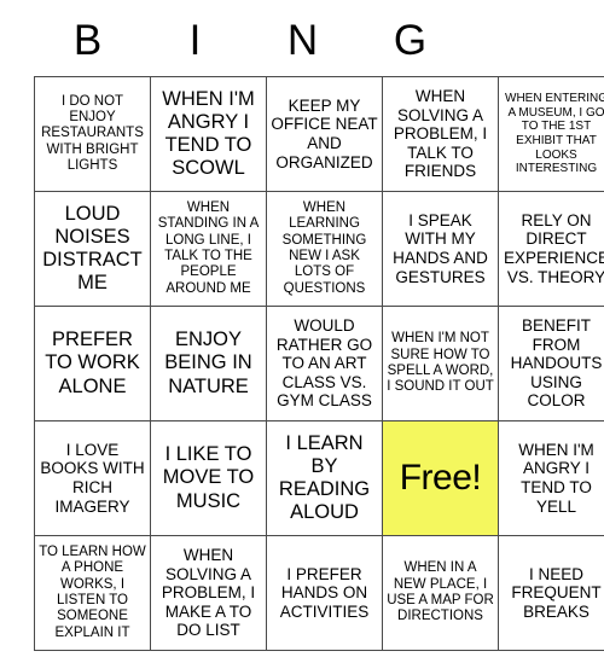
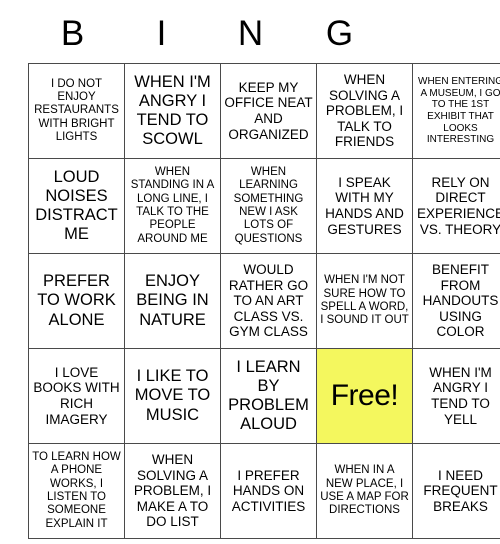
  B
  I
  N
  G
  I DO NOT ENJOY RESTAURANTS WITH BRIGHT LIGHTS	WHEN I'M ANGRY I TEND TO SCOWL	KEEP MY OFFICE NEAT AND ORGANIZED	WHEN SOLVING A PROBLEM, I TALK TO FRIENDS	WHEN ENTERING A MUSEUM, I GO TO THE 1ST EXHIBIT THAT LOOKS INTERESTING
  LOUD NOISES DISTRACT ME	WHEN STANDING IN A LONG LINE, I TALK TO THE PEOPLE AROUND ME	WHEN LEARNING SOMETHING NEW I ASK LOTS OF QUESTIONS	I SPEAK WITH MY HANDS AND GESTURES	RELY ON DIRECT EXPERIENC VS. THEORY
  PREFER TO WORK ALONE	ENJOY BEING IN NATURE	WOULD RATHER GO TO AN ART CLASS VS. GYM CLASS	WHEN I'M NOT SURE HOW TO SPELL A WORD, I SOUND IT OUT	BENEFIT FROM HANDOUTS USING COLOR
- I LOVE BOOKS WITH RICH IMAGERY	I LIKE TO MOVE TO MUSIC	I LEARN BY READING ALOUD	Free!	WHEN I'M ANGRY I TEND TO YELL
+ I LOVE BOOKS WITH RICH IMAGERY	I LIKE TO MOVE TO MUSIC	I LEARN BY PROBLEM ALOUD	Free!	WHEN I'M ANGRY I TEND TO YELL
  TO LEARN HOW A PHONE WORKS, I LISTEN TO SOMEONE EXPLAIN IT	WHEN SOLVING A PROBLEM, I MAKE A TO DO LIST	I PREFER HANDS ON ACTIVITIES	WHEN IN A NEW PLACE, I USE A MAP FOR DIRECTIONS	I NEED FREQUENT BREAKS
